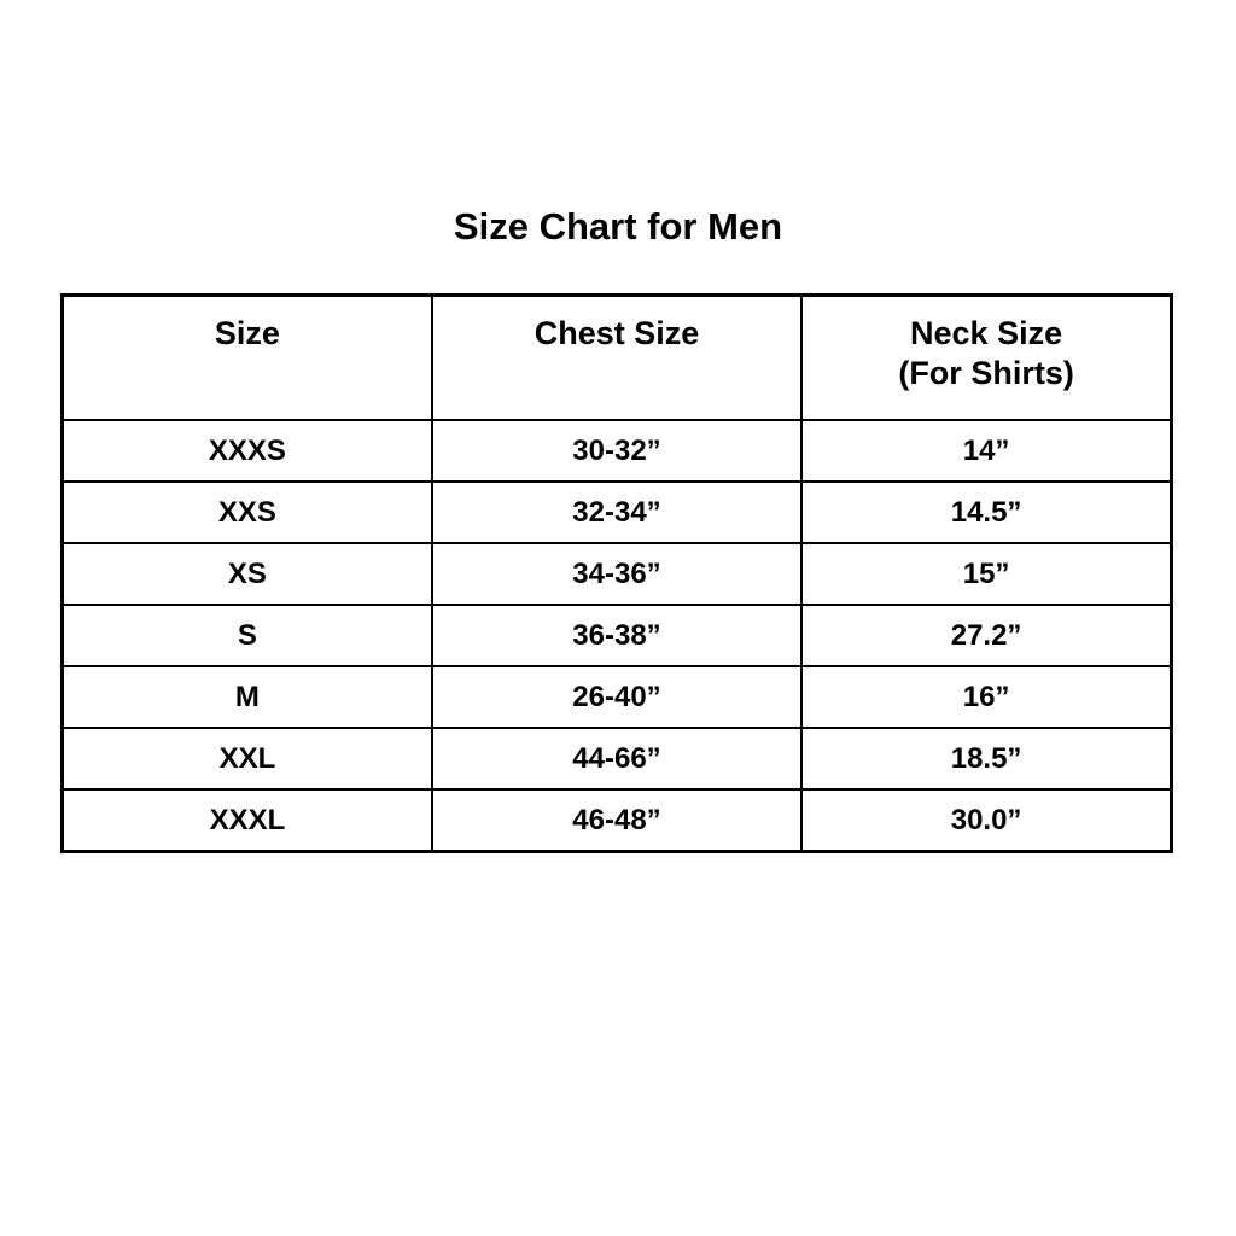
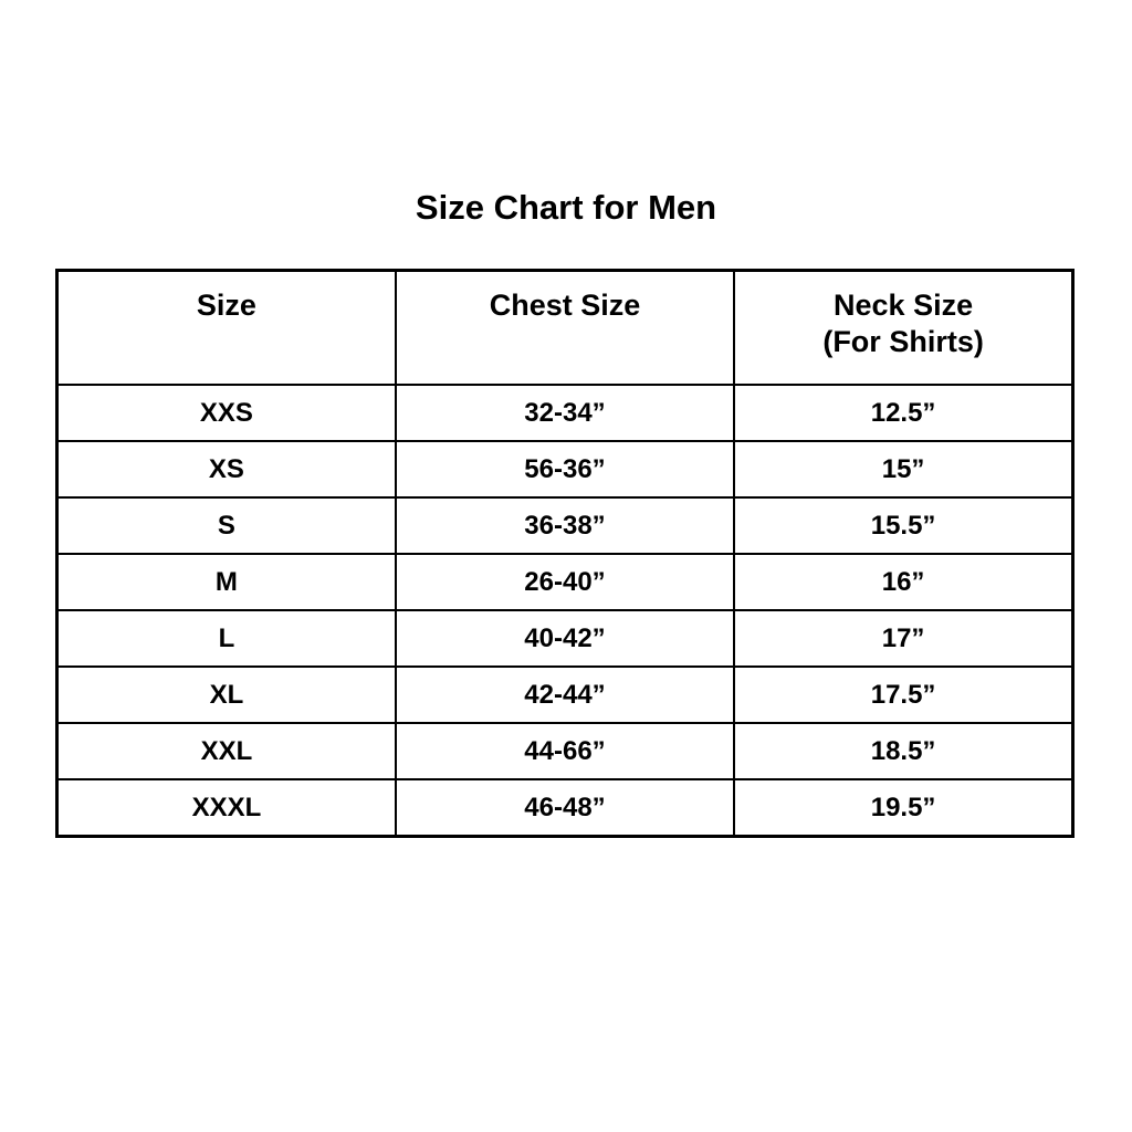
  Size Chart for Men
  Size	Chest Size	Neck Size (For Shirts)
- XXXS	30-32”	14”
- XXS	32-34”	14.5”
+ XXS	32-34”	12.5”
- XS	34-36”	15”
+ XS	56-36”	15”
- S	36-38”	27.2”
+ S	36-38”	15.5”
  M	26-40”	16”
+ L	40-42”	17”
+ XL	42-44”	17.5”
  XXL	44-66”	18.5”
- XXXL	46-48”	30.0”
+ XXXL	46-48”	19.5”
